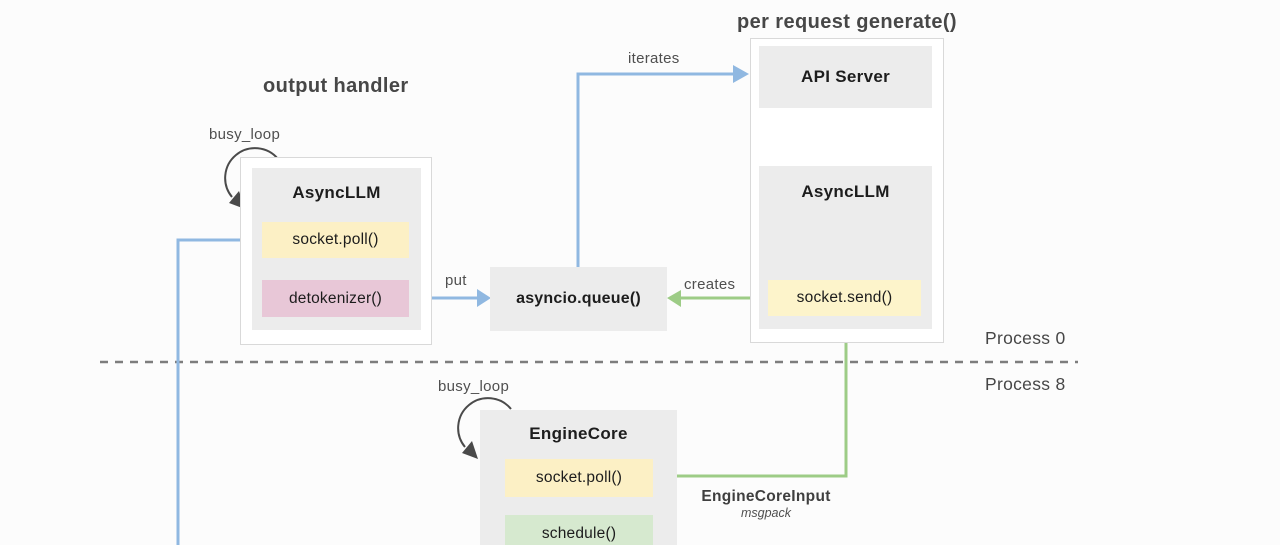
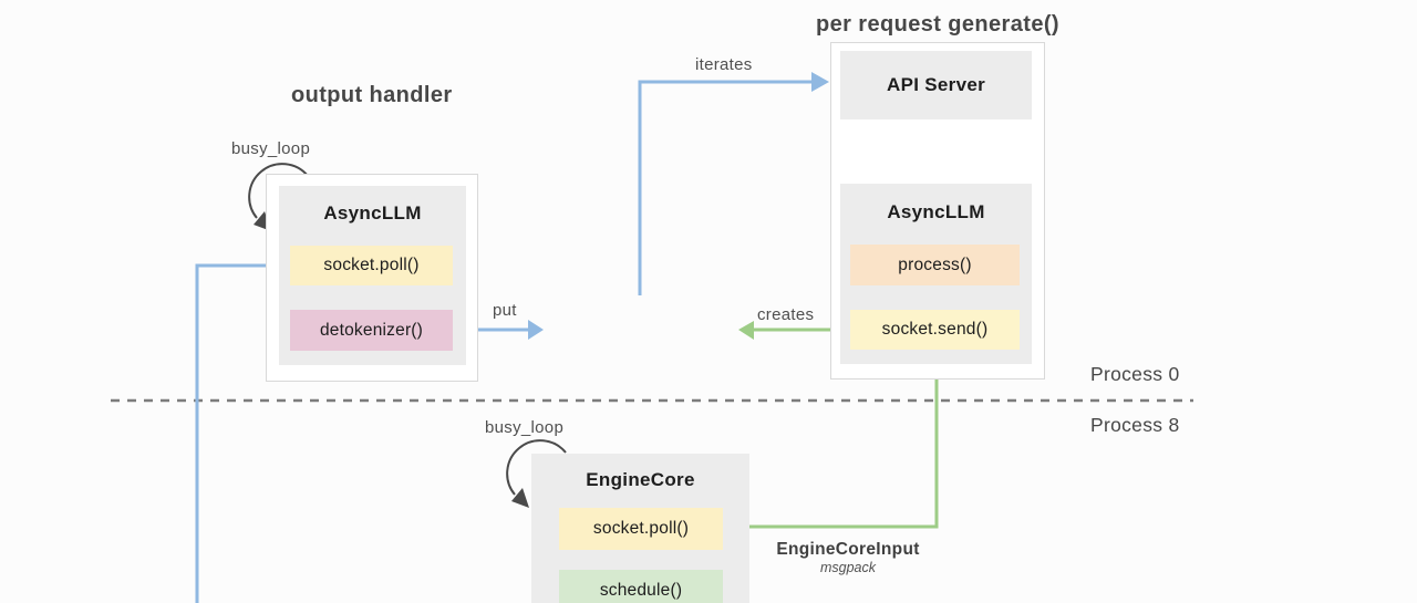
  output handler
  per request generate()
  busy_loop
  iterates
  put
  creates
  busy_loop
  Process 0
  Process 8
  EngineCoreInput
  msgpack
  AsyncLLM
  socket.poll()
  detokenizer()
- asyncio.queue()
  API Server
  AsyncLLM
+ process()
  socket.send()
  EngineCore
  socket.poll()
  schedule()
